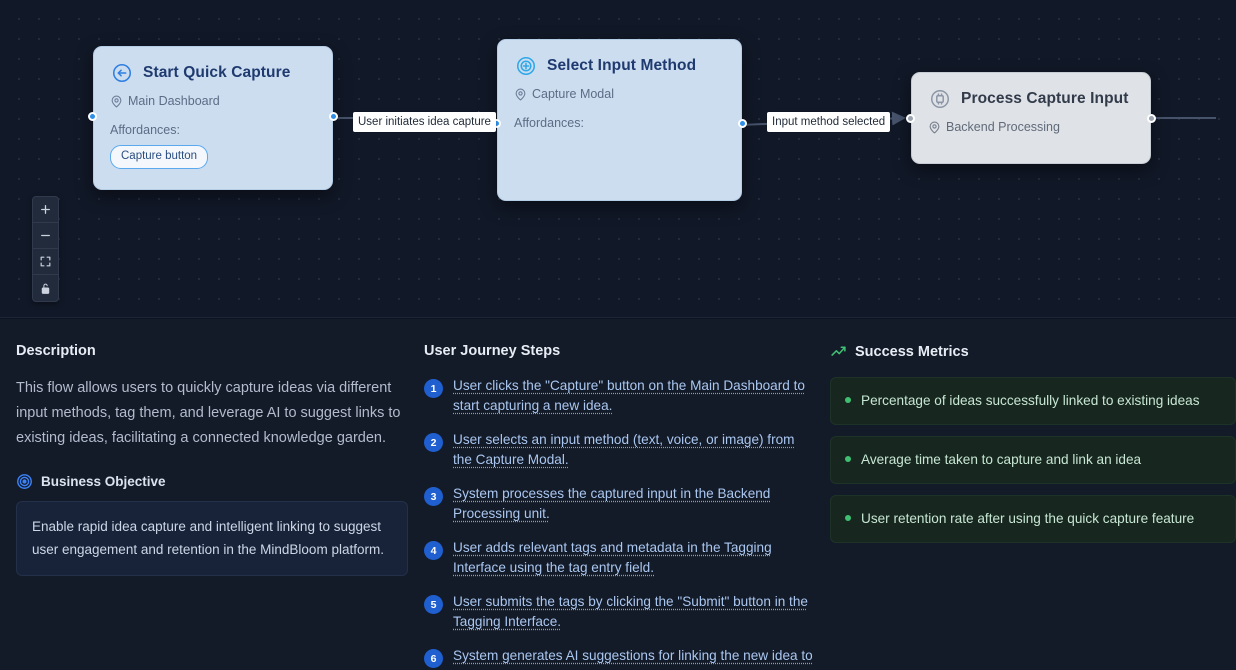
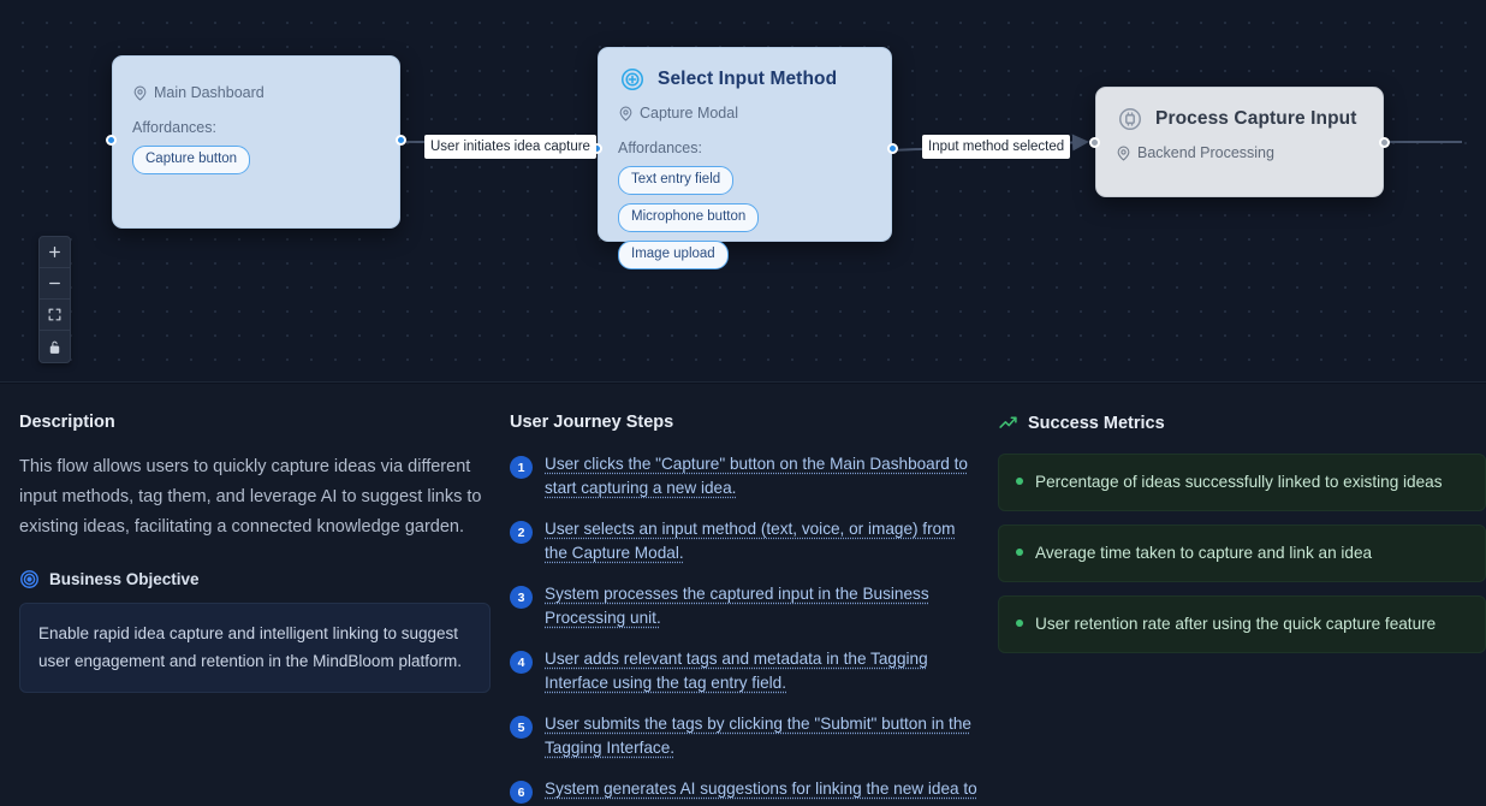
- Start Quick Capture
  Main Dashboard
  Affordances:
  Capture button
  Select Input Method
  Capture Modal
  Affordances:
+ Text entry field
+ Microphone button
+ Image upload
  Process Capture Input
  Backend Processing
  User initiates idea capture
  Input method selected
  Description
  This flow allows users to quickly capture ideas via different input methods, tag them, and leverage AI to suggest links to existing ideas, facilitating a connected knowledge garden.
  Business Objective
  Enable rapid idea capture and intelligent linking to suggest user engagement and retention in the MindBloom platform.
  User Journey Steps
  1
  User clicks the "Capture" button on the Main Dashboard to start capturing a new idea.
  2
  User selects an input method (text, voice, or image) from the Capture Modal.
  3
- System processes the captured input in the Backend Processing unit.
+ System processes the captured input in the Business Processing unit.
  4
  User adds relevant tags and metadata in the Tagging Interface using the tag entry field.
  5
  User submits the tags by clicking the "Submit" button in the Tagging Interface.
  6
  Success Metrics
  Percentage of ideas successfully linked to existing ideas
  Average time taken to capture and link an idea
  User retention rate after using the quick capture feature
